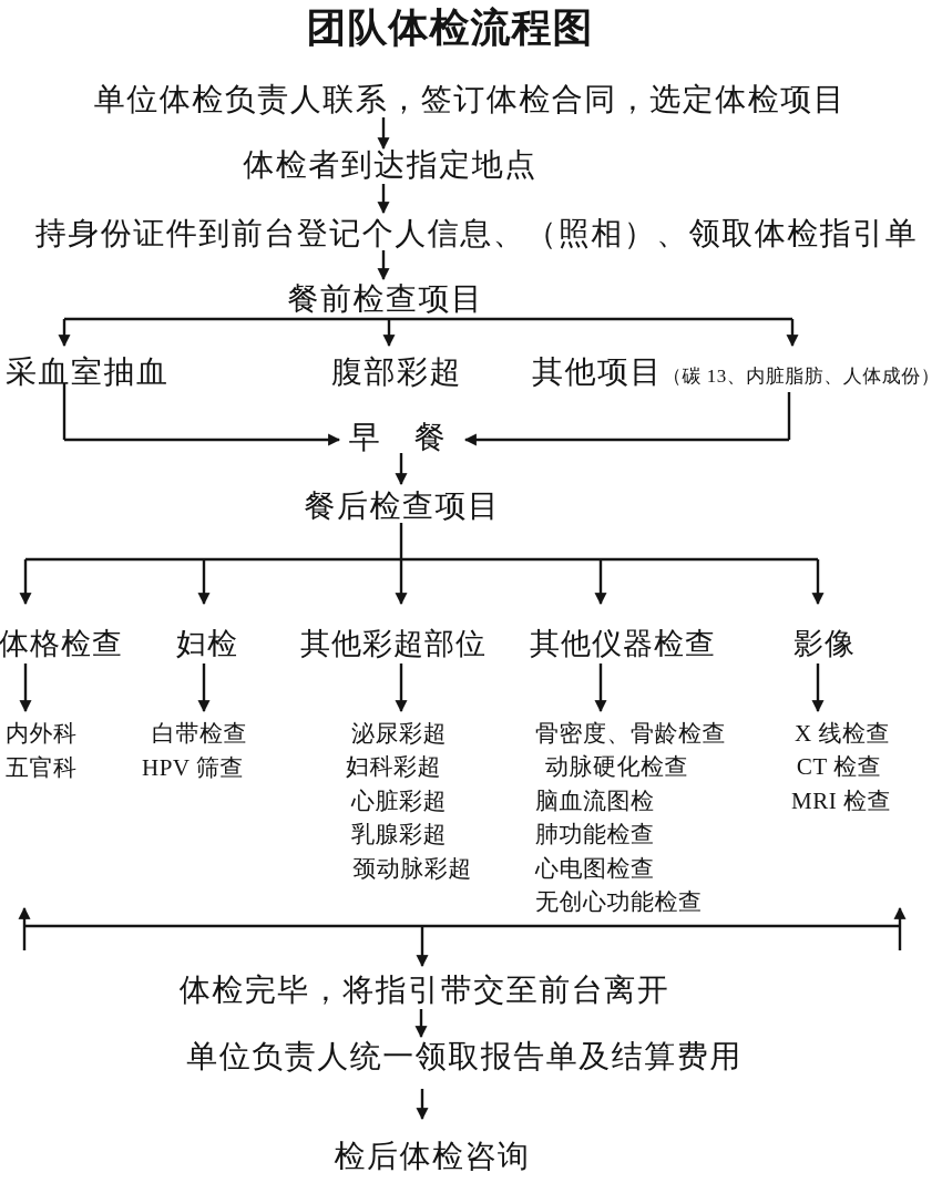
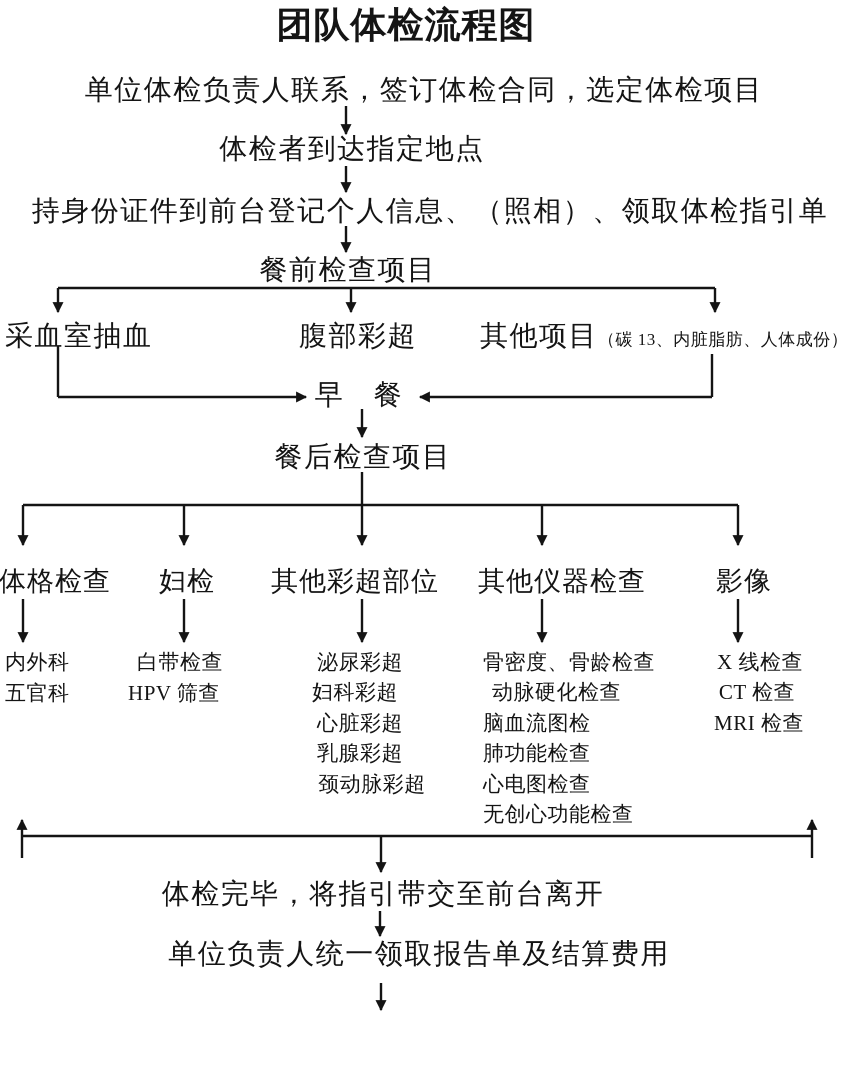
  团队体检流程图
  单位体检负责人联系，签订体检合同，选定体检项目
  体检者到达指定地点
  持身份证件到前台登记个人信息、（照相）、领取体检指引单
  餐前检查项目
  采血室抽血
  腹部彩超
  其他项目（碳 13、内脏脂肪、人体成份）
  早 餐
  餐后检查项目
  体格检查
  妇检
  其他彩超部位
  其他仪器检查
  影像
  内外科
  五官科
  白带检查
  HPV 筛查
  泌尿彩超
  妇科彩超
  心脏彩超
  乳腺彩超
  颈动脉彩超
  骨密度、骨龄检查
  动脉硬化检查
  脑血流图检
  肺功能检查
  心电图检查
  无创心功能检查
  X 线检查
  CT 检查
  MRI 检查
  体检完毕，将指引带交至前台离开
  单位负责人统一领取报告单及结算费用
- 检后体检咨询
